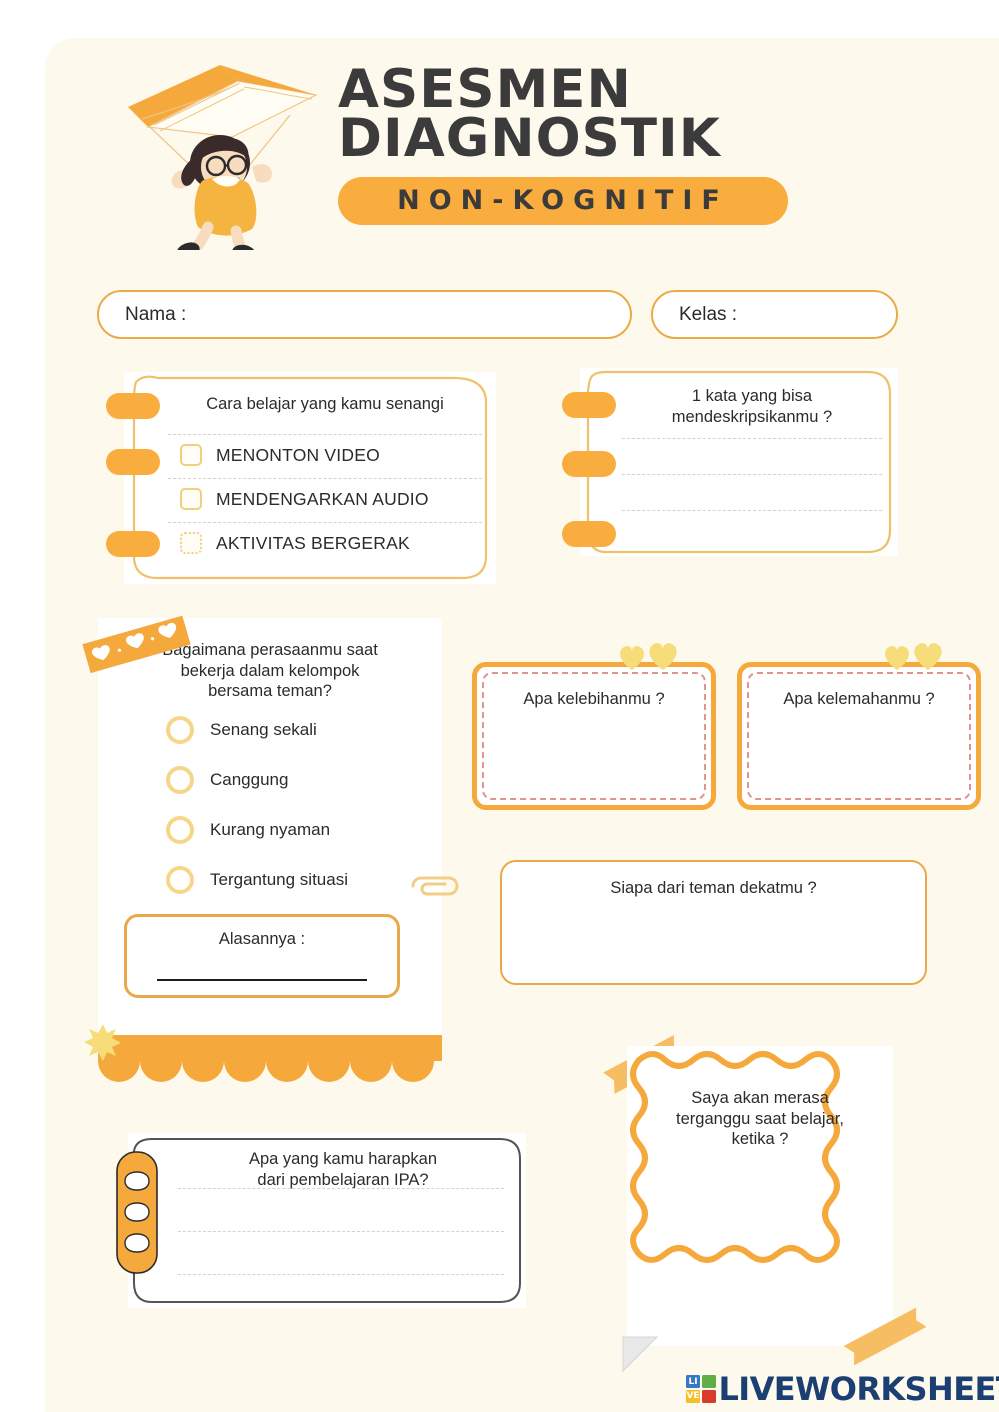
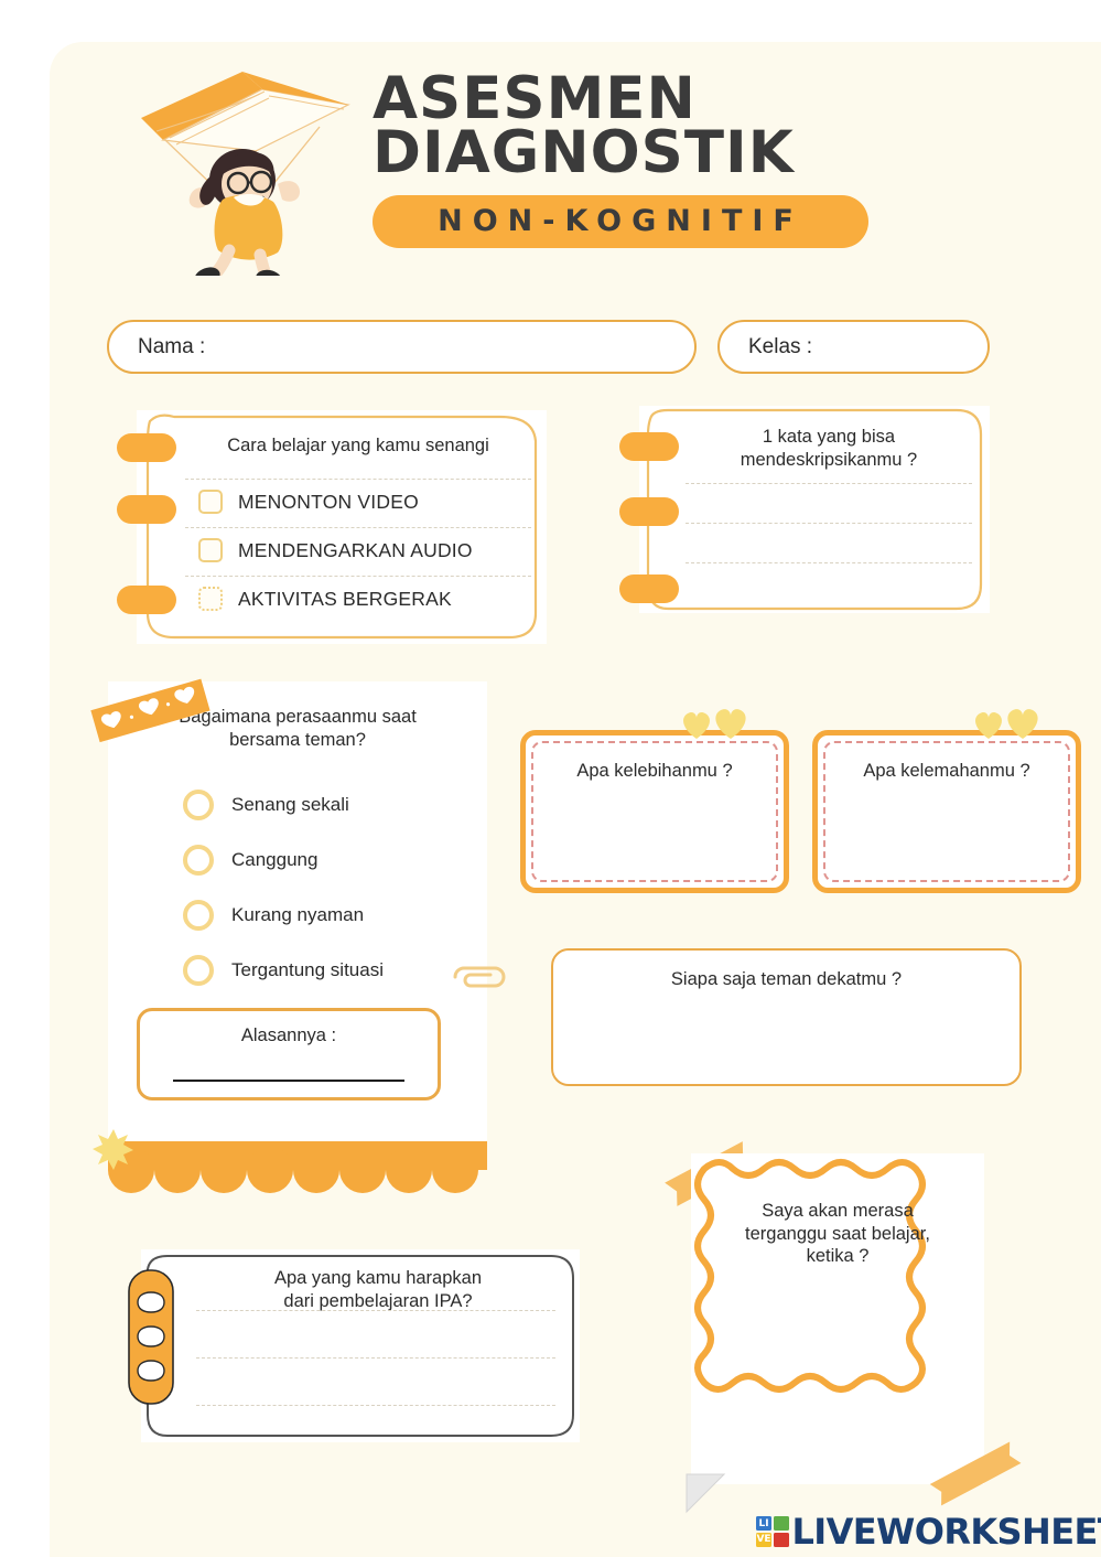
  ASESMEN
  DIAGNOSTIK
  NON-KOGNITIF
  Nama :
  Kelas :
  Cara belajar yang kamu senangi
  MENONTON VIDEO
  MENDENGARKAN AUDIO
  AKTIVITAS BERGERAK
  1 kata yang bisa
  mendeskripsikanmu ?
  agaimana perasaanmu saat
- bekerja dalam kelompok
  bersama teman?
  Senang sekali
  Canggung
  Kurang nyaman
  Tergantung situasi
  Alasannya :
  Apa kelebihanmu ?
  Apa kelemahanmu ?
- Siapa dari teman dekatmu ?
+ Siapa saja teman dekatmu ?
  Apa yang kamu harapkan
  dari pembelajaran IPA?
  Saya akan merasa
  terganggu saat belajar,
  ketika ?
  LI
  VE
  LIVEWORKSHEE
